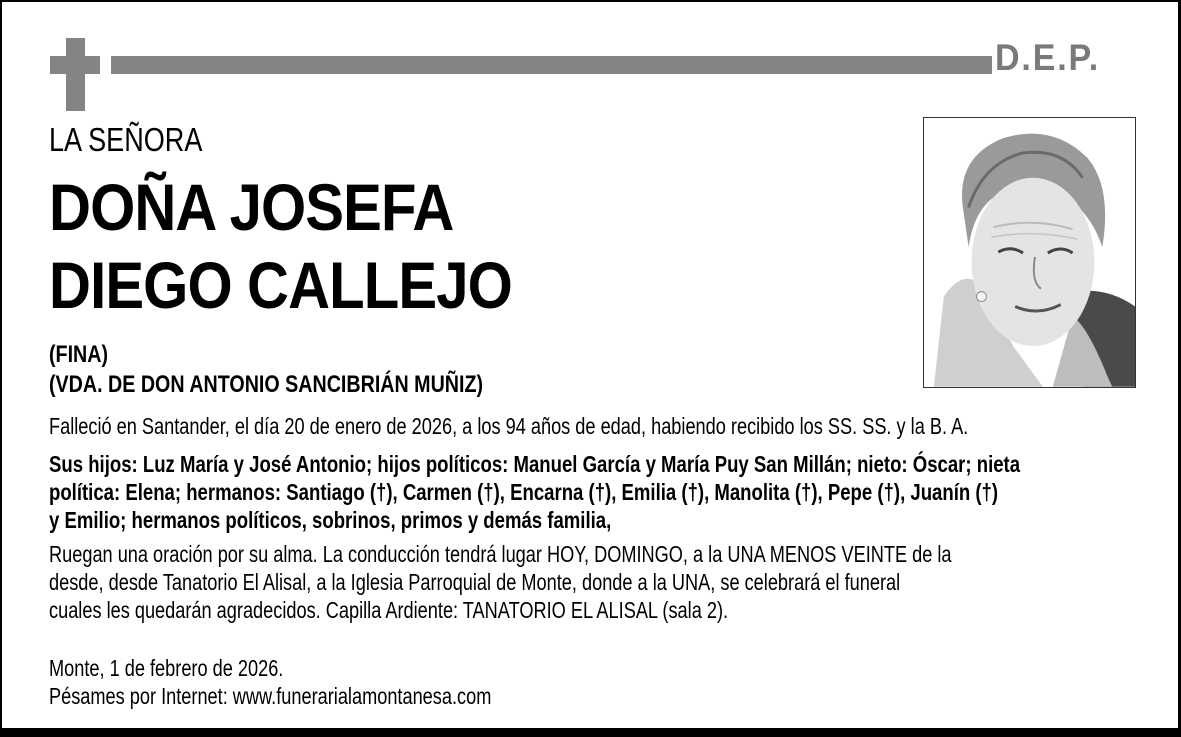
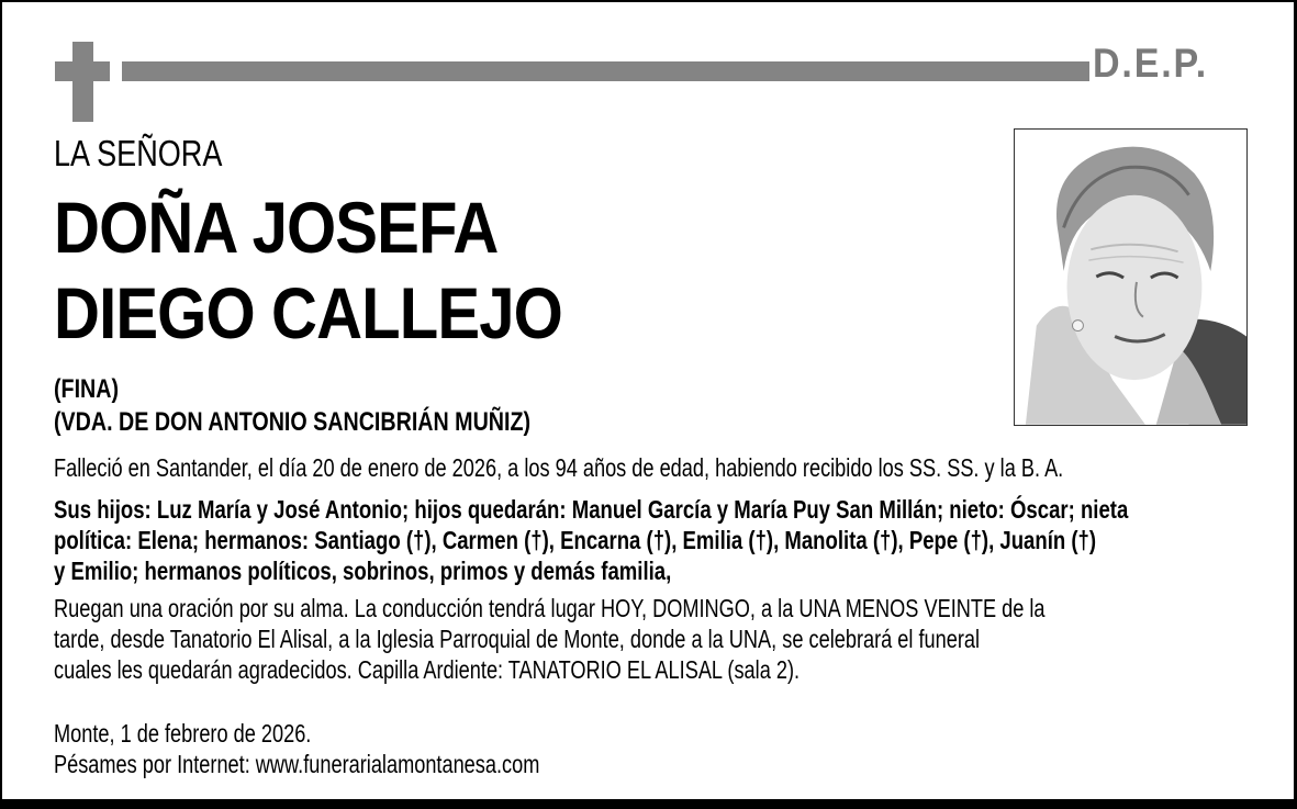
  D.E.P.
  LA SEÑORA
  DOÑA JOSEFA
  DIEGO CALLEJO
  (FINA)
  (VDA. DE DON ANTONIO SANCIBRIÁN MUÑIZ)
  Falleció en Santander, el día 20 de enero de 2026, a los 94 años de edad, habiendo recibido los SS. SS. y la B. A.
- Sus hijos: Luz María y José Antonio; hijos políticos: Manuel García y María Puy San Millán; nieto: Óscar; nieta
+ Sus hijos: Luz María y José Antonio; hijos quedarán: Manuel García y María Puy San Millán; nieto: Óscar; nieta
  política: Elena; hermanos: Santiago (†), Carmen (†), Encarna (†), Emilia (†), Manolita (†), Pepe (†), Juanín (†)
  y Emilio; hermanos políticos, sobrinos, primos y demás familia,
  Ruegan una oración por su alma. La conducción tendrá lugar HOY, DOMINGO, a la UNA MENOS VEINTE de la
- desde, desde Tanatorio El Alisal, a la Iglesia Parroquial de Monte, donde a la UNA, se celebrará el funeral
+ tarde, desde Tanatorio El Alisal, a la Iglesia Parroquial de Monte, donde a la UNA, se celebrará el funeral
  cuales les quedarán agradecidos. Capilla Ardiente: TANATORIO EL ALISAL (sala 2).
  Monte, 1 de febrero de 2026.
  Pésames por Internet: www.funerarialamontanesa.com
